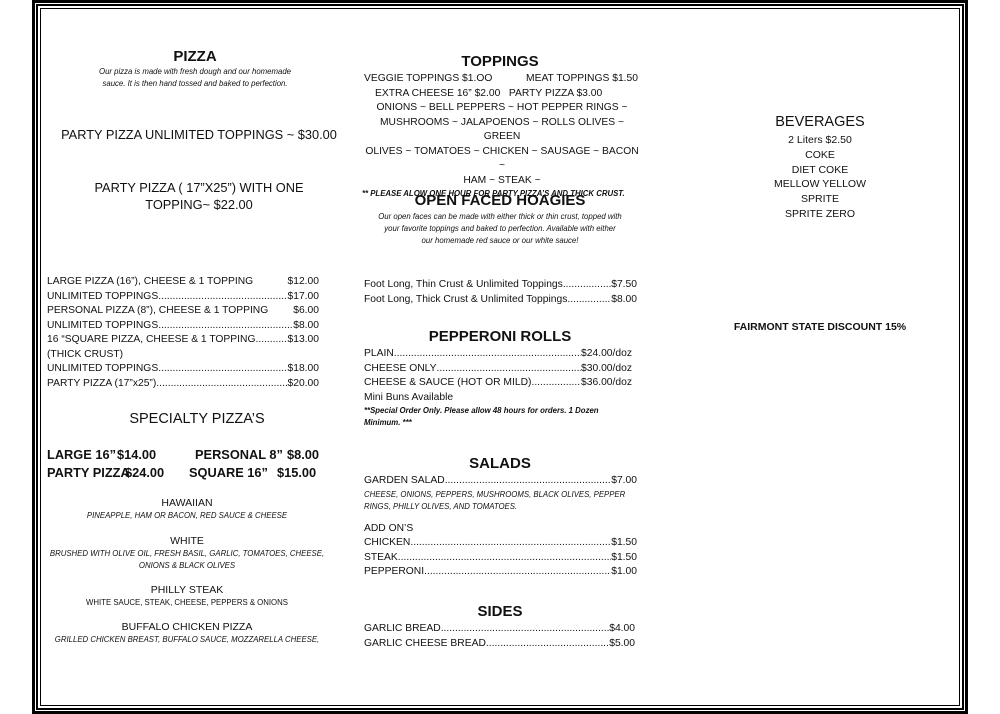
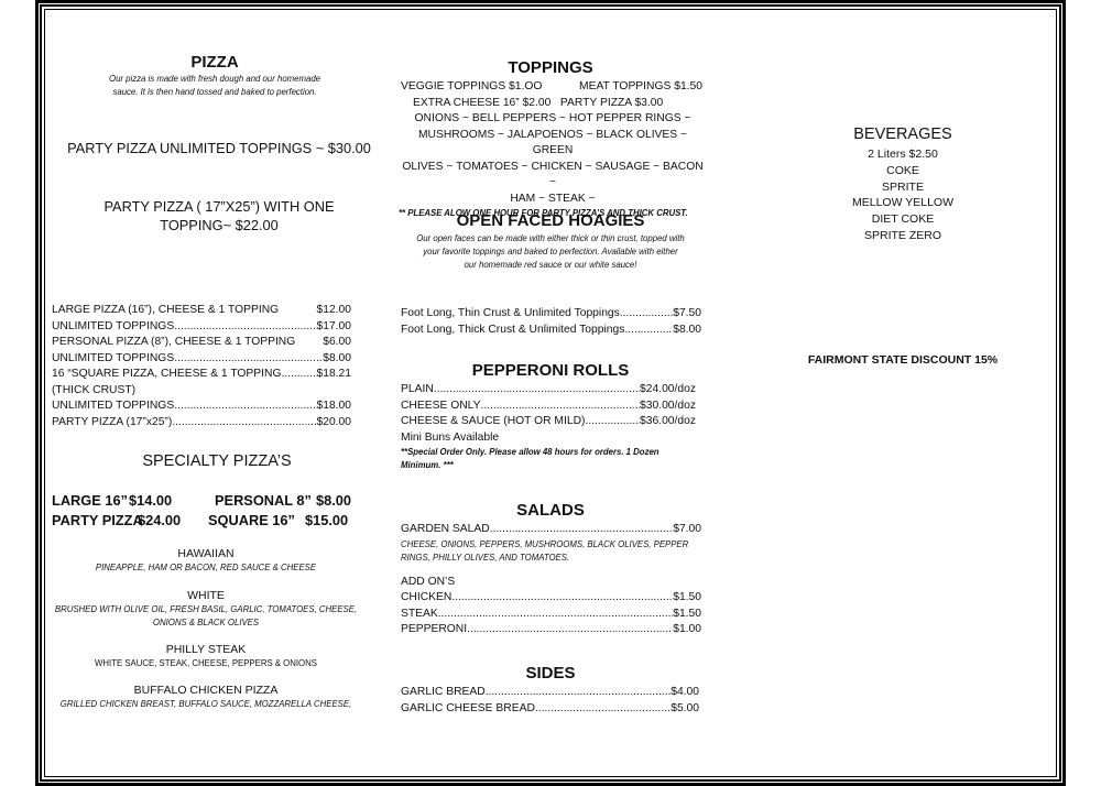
  PIZZA
  Our pizza is made with fresh dough and our homemade
  sauce. It is then hand tossed and baked to perfection.
  PARTY PIZZA UNLIMITED TOPPINGS ~ $30.00
  PARTY PIZZA ( 17”X25”) WITH ONE
  TOPPING~ $22.00
  LARGE PIZZA (16”), CHEESE & 1 TOPPING
  $12.00
  UNLIMITED TOPPINGS
  $17.00
  PERSONAL PIZZA (8”), CHEESE & 1 TOPPING
  $6.00
  UNLIMITED TOPPINGS
  $8.00
  16 “SQUARE PIZZA, CHEESE & 1 TOPPING
- $13.00
+ $18.21
  (THICK CRUST)
  UNLIMITED TOPPINGS
  $18.00
  PARTY PIZZA (17”x25”)
  $20.00
  SPECIALTY PIZZA’S
  LARGE 16”
  $14.00
  PERSONAL 8”
  $8.00
  PARTY PIZZA
  $24.00
  SQUARE 16”
  $15.00
  HAWAIIAN
  PINEAPPLE, HAM OR BACON, RED SAUCE & CHEESE
  WHITE
  BRUSHED WITH OLIVE OIL, FRESH BASIL, GARLIC, TOMATOES, CHEESE,
  ONIONS & BLACK OLIVES
  PHILLY STEAK
  WHITE SAUCE, STEAK, CHEESE, PEPPERS & ONIONS
  BUFFALO CHICKEN PIZZA
  GRILLED CHICKEN BREAST, BUFFALO SAUCE, MOZZARELLA CHEESE,
  TOPPINGS
  VEGGIE TOPPINGS $1.OO
  MEAT TOPPINGS $1.50
  EXTRA CHEESE 16” $2.00 PARTY PIZZA $3.00
  ONIONS ~ BELL PEPPERS ~ HOT PEPPER RINGS ~
- MUSHROOMS ~ JALAPOENOS ~ ROLLS OLIVES ~ GREEN
+ MUSHROOMS ~ JALAPOENOS ~ BLACK OLIVES ~ GREEN
  OLIVES ~ TOMATOES ~ CHICKEN ~ SAUSAGE ~ BACON ~
  HAM ~ STEAK ~
  ** PLEASE ALOW ONE HOUR FOR PARTY PIZZA’S AND THICK CRUST.
  OPEN FACED HOAGIES
  Our open faces can be made with either thick or thin crust, topped with
  your favorite toppings and baked to perfection. Available with either
  our homemade red sauce or our white sauce!
  Foot Long, Thin Crust & Unlimited Toppings
  $7.50
  Foot Long, Thick Crust & Unlimited Toppings
  $8.00
  PEPPERONI ROLLS
  PLAIN
  $24.00/doz
  CHEESE ONLY
  $30.00/doz
  CHEESE & SAUCE (HOT OR MILD)
  $36.00/doz
  Mini Buns Available
  **Special Order Only. Please allow 48 hours for orders. 1 Dozen
  Minimum. ***
  SALADS
  GARDEN SALAD
  $7.00
  CHEESE, ONIONS, PEPPERS, MUSHROOMS, BLACK OLIVES, PEPPER
  RINGS, PHILLY OLIVES, AND TOMATOES.
  ADD ON’S
  CHICKEN
  $1.50
  STEAK
  $1.50
  PEPPERONI
  $1.00
  SIDES
  GARLIC BREAD
  $4.00
  GARLIC CHEESE BREAD
  $5.00
  BEVERAGES
  2 Liters $2.50
  COKE
- DIET COKE
+ SPRITE
  MELLOW YELLOW
- SPRITE
+ DIET COKE
  SPRITE ZERO
  FAIRMONT STATE DISCOUNT 15%
